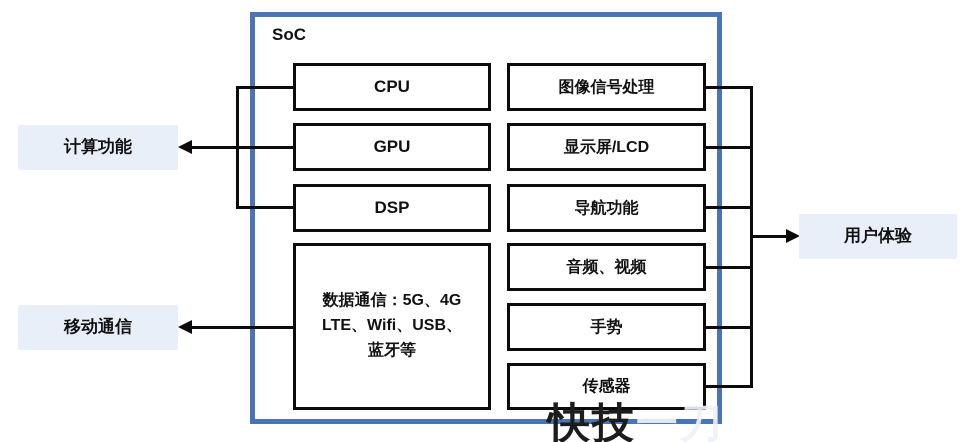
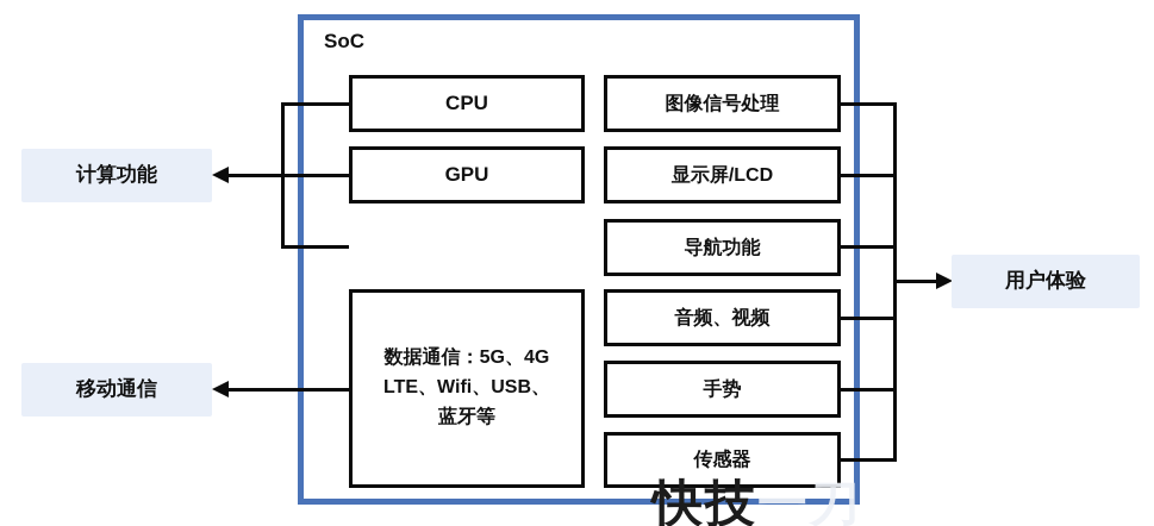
  SoC
  CPU
  GPU
- DSP
  数据通信：5G、4G
  LTE、Wifi、USB、
  蓝牙等
  图像信号处理
  显示屏/LCD
  导航功能
  音频、视频
  手势
  传感器
  计算功能
  移动通信
  用户体验
  快技一刀
